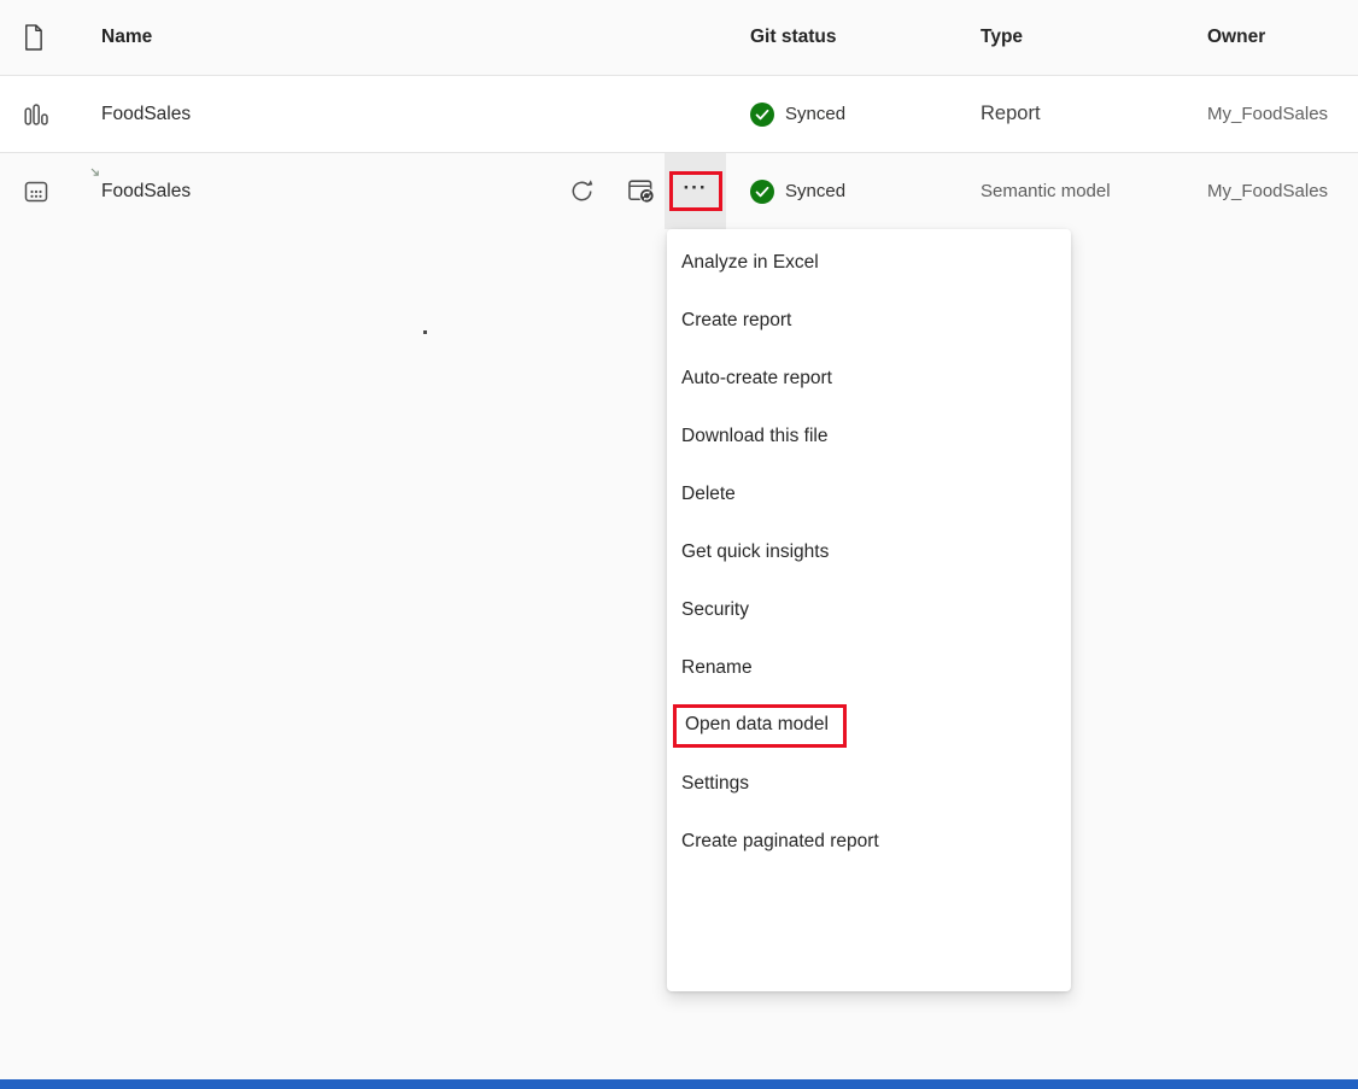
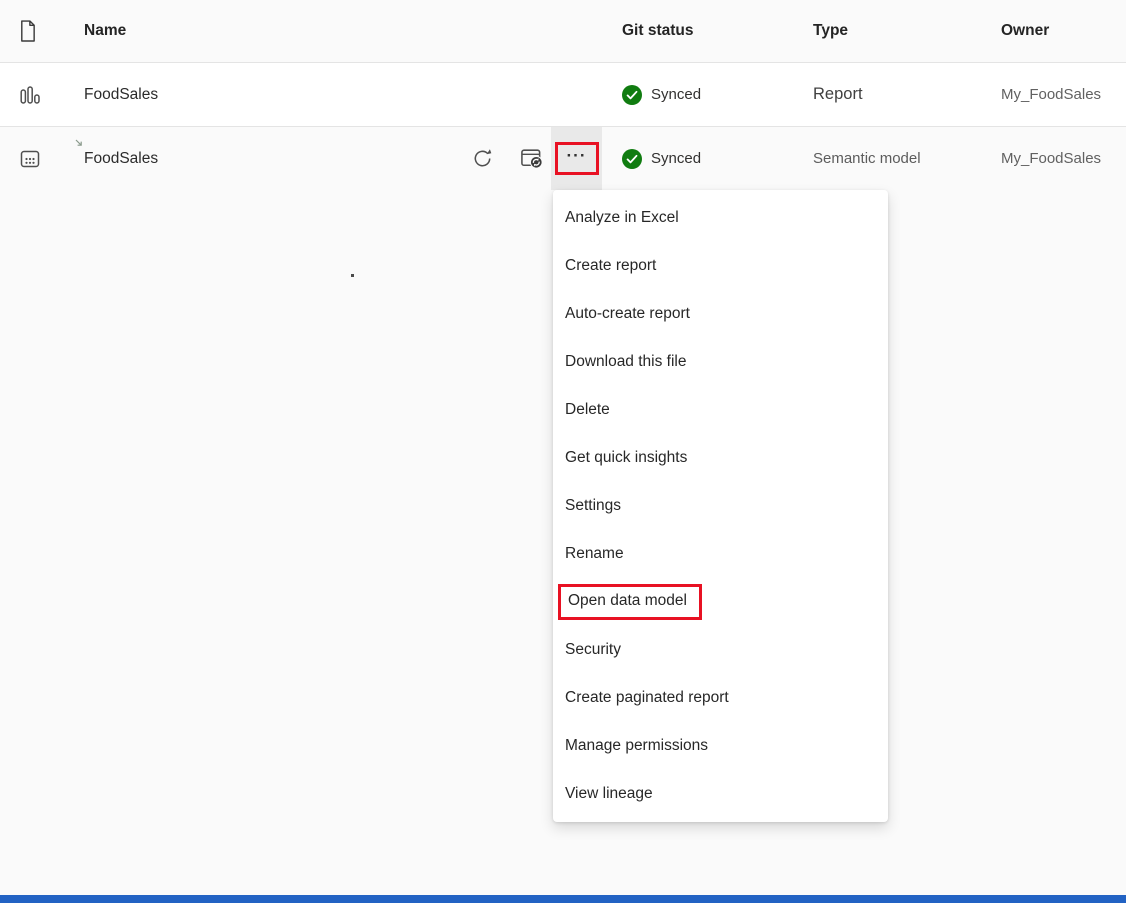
  Name
  Git status
  Type
  Owner
  FoodSales
  Synced
  Report
  My_FoodSales
  FoodSales
  ···
  Synced
  Semantic model
  My_FoodSales
  Analyze in Excel
  Create report
  Auto-create report
  Download this file
  Delete
  Get quick insights
- Security
+ Settings
  Rename
  Open data model
- Settings
+ Security
  Create paginated report
+ Manage permissions
+ View lineage
